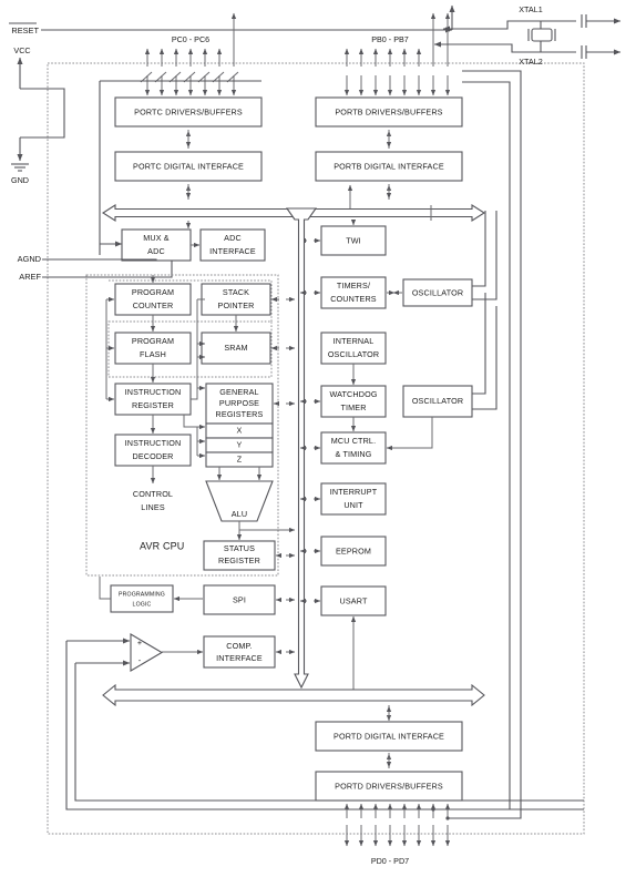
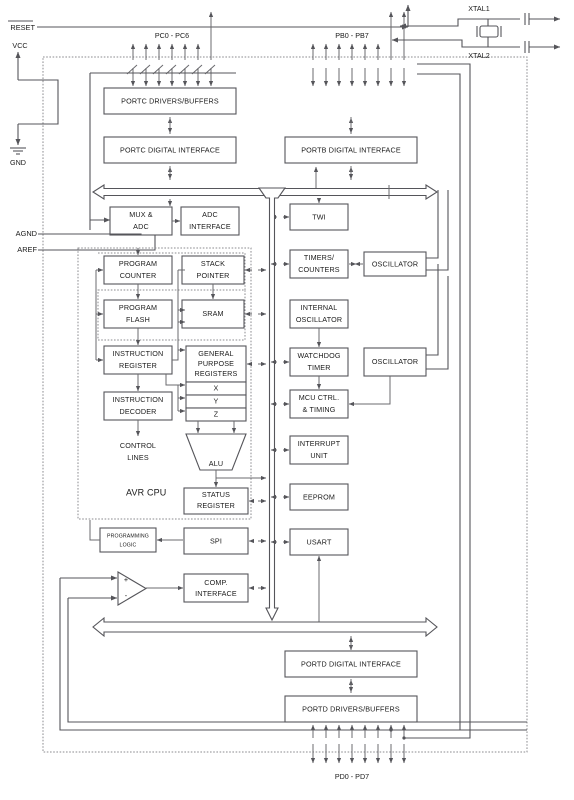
  RESET
  VCC
  GND
  PC0 - PC6
  PB0 - PB7
  XTAL1
  XTAL2
  PORTC DRIVERS/BUFFERS
  PORTC DIGITAL INTERFACE
- PORTB DRIVERS/BUFFERS
  PORTB DIGITAL INTERFACE
  MUX &
  ADC
  ADC
  INTERFACE
  TWI
  AGND
  AREF
  AVR CPU
  PROGRAM
  COUNTER
  STACK
  POINTER
  PROGRAM
  FLASH
  SRAM
  INSTRUCTION
  REGISTER
  INSTRUCTION
  DECODER
  CONTROL
  LINES
  GENERAL
  PURPOSE
  REGISTERS
  X
  Y
  Z
  ALU
  STATUS
  REGISTER
  SPI
  +
  -
  COMP.
  INTERFACE
  TIMERS/
  COUNTERS
  OSCILLATOR
  INTERNAL
  OSCILLATOR
  WATCHDOG
  TIMER
  OSCILLATOR
  MCU CTRL.
  & TIMING
  INTERRUPT
  UNIT
  EEPROM
  USART
  PORTD DIGITAL INTERFACE
  PORTD DRIVERS/BUFFERS
  PD0 - PD7
